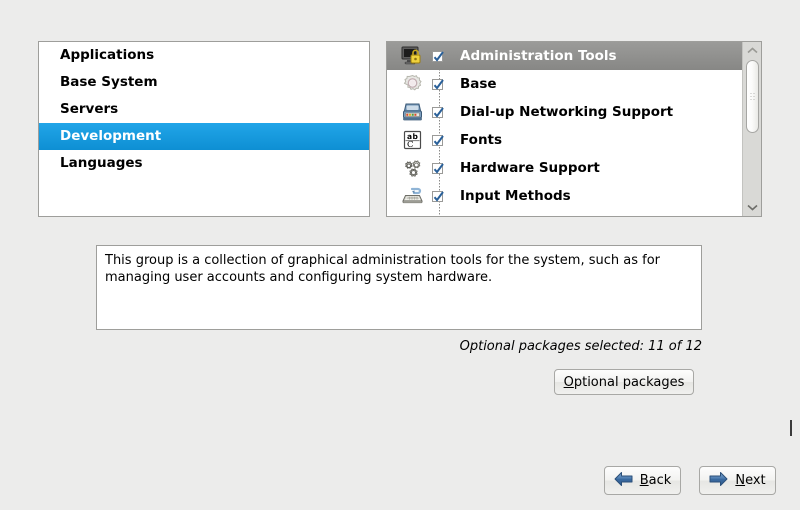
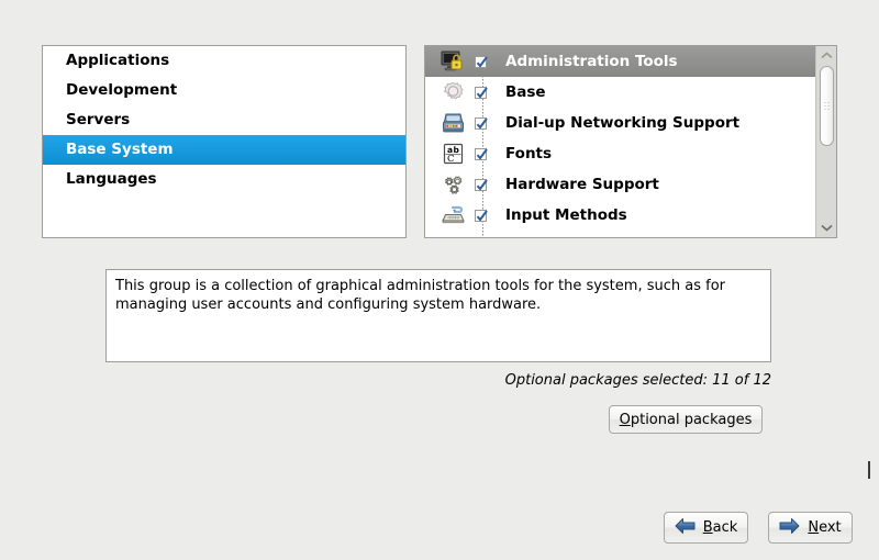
  Applications
- Base System
+ Development
  Servers
- Development
+ Base System
  Languages
  Administration Tools
  Base
  Dial-up Networking Support
  a
  b
  C
  Fonts
  Hardware Support
  Input Methods
  This group is a collection of graphical administration tools for the system, such as for managing user accounts and configuring system hardware.
  Optional packages selected: 11 of 12
  O
  ptional packages
  Back
  Next
